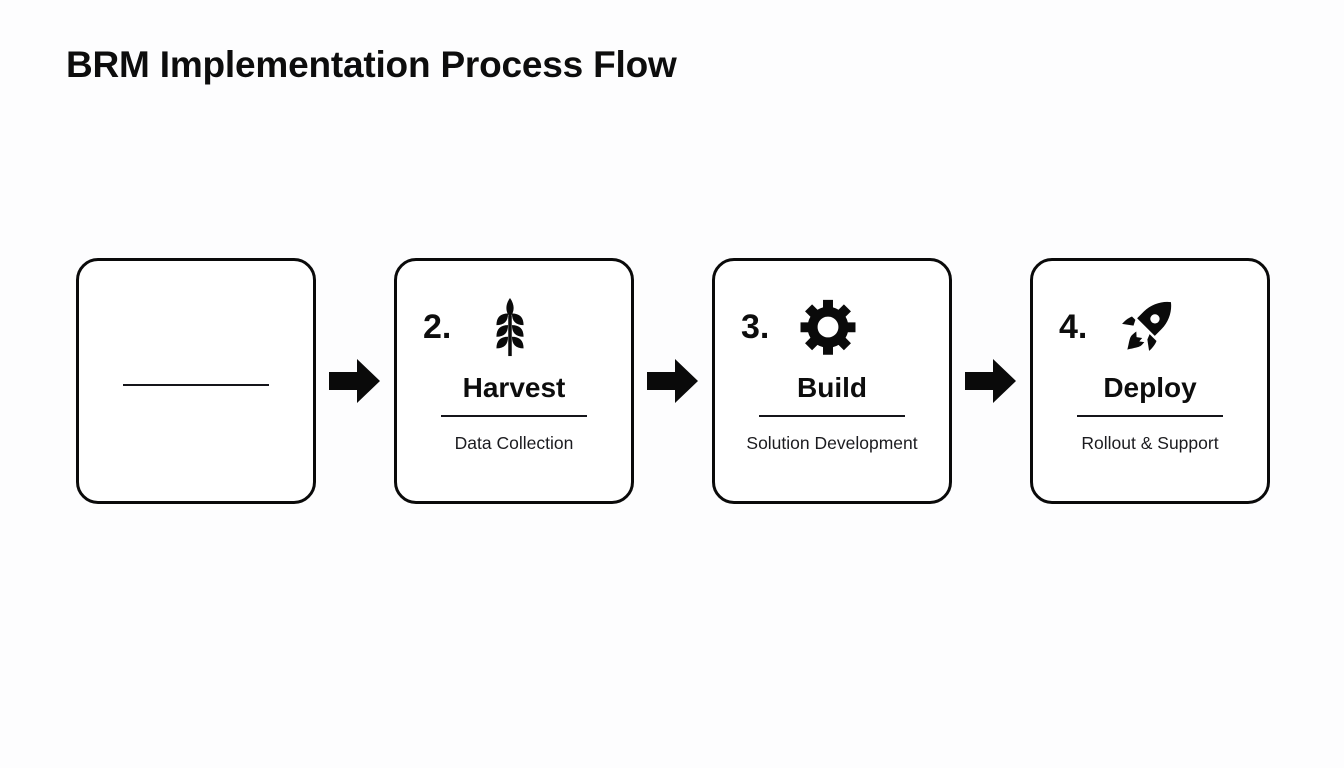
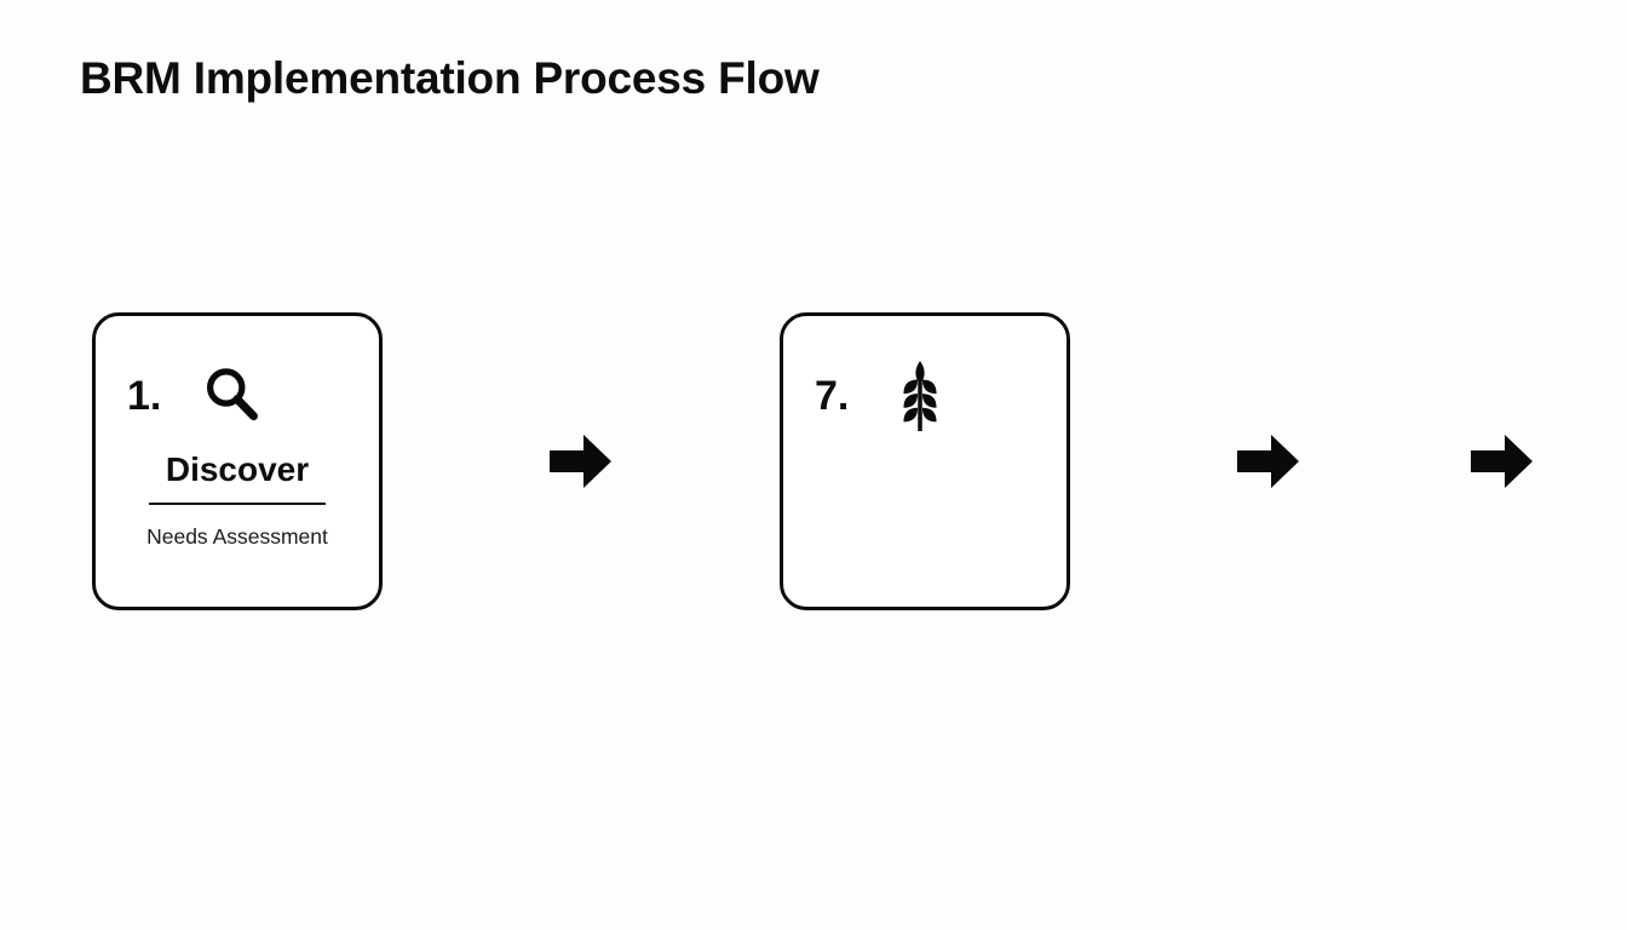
  BRM Implementation Process Flow
+ 1.
+ Discover
+ Needs Assessment
- 2.
+ 7.
- Harvest
- Data Collection
- 3.
- Build
- Solution Development
- 4.
- Deploy
- Rollout & Support
